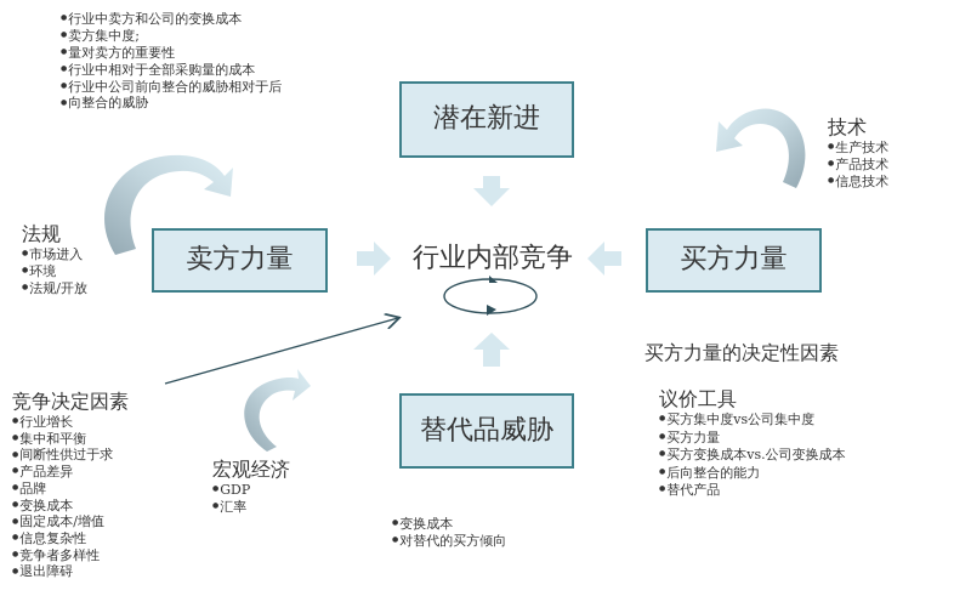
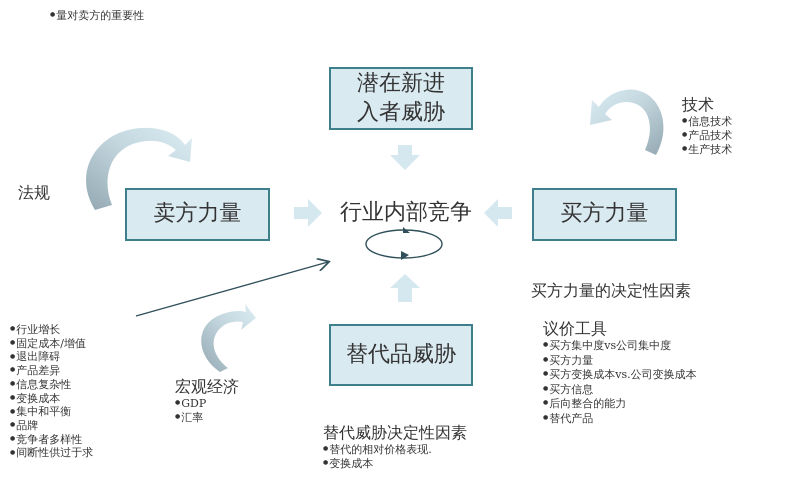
  潜在新进
+ 入者威胁
  卖方力量
  买方力量
  替代品威胁
  行业内部竞争
- 行业中卖方和公司的变换成本
- 卖方集中度;
  量对卖方的重要性
- 行业中相对于全部采购量的成本
- 行业中公司前向整合的威胁相对于后
- 向整合的威胁
  法规
- 市场进入
- 环境
- 法规/开放
- 竞争决定因素
  行业增长
- 集中和平衡
+ 固定成本/增值
- 间断性供过于求
+ 退出障碍
  产品差异
- 品牌
+ 信息复杂性
  变换成本
- 固定成本/增值
+ 集中和平衡
- 信息复杂性
+ 品牌
  竞争者多样性
- 退出障碍
+ 间断性供过于求
  宏观经济
  GDP
  汇率
+ 替代威胁决定性因素
+ 替代的相对价格表现.
  变换成本
- 对替代的买方倾向
  技术
- 生产技术
+ 信息技术
  产品技术
- 信息技术
+ 生产技术
  买方力量的决定性因素
  议价工具
  买方集中度vs公司集中度
  买方力量
  买方变换成本vs.公司变换成本
+ 买方信息
  后向整合的能力
  替代产品
